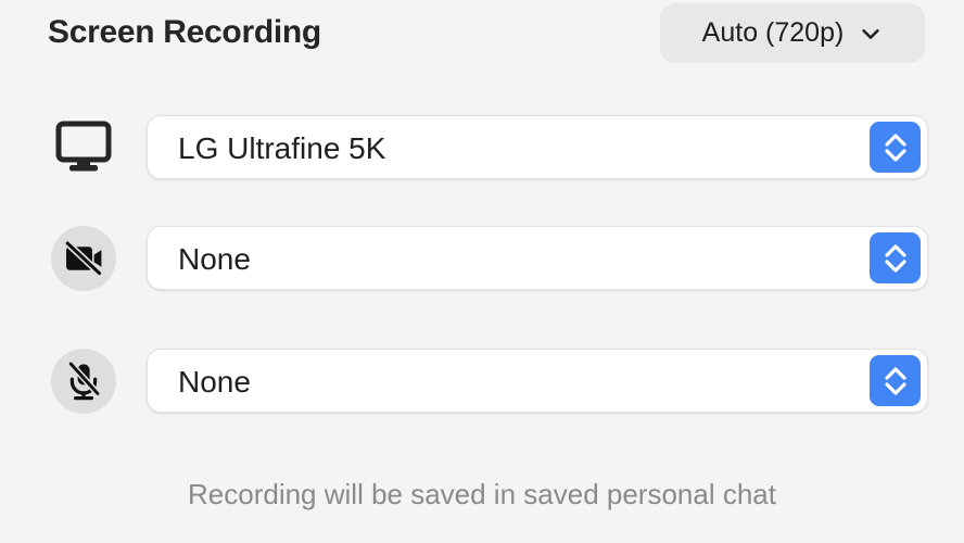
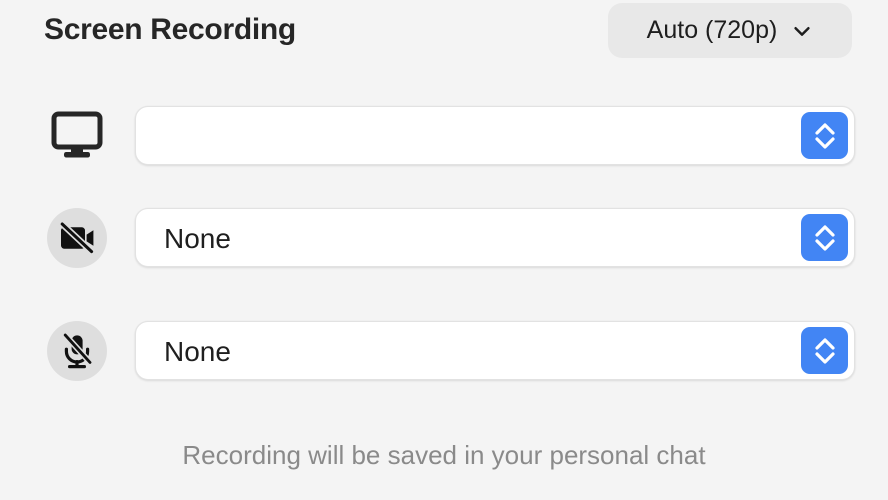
  Screen Recording
  Auto (720p)
- LG Ultrafine 5K
  None
  None
- Recording will be saved in saved personal chat
+ Recording will be saved in your personal chat
